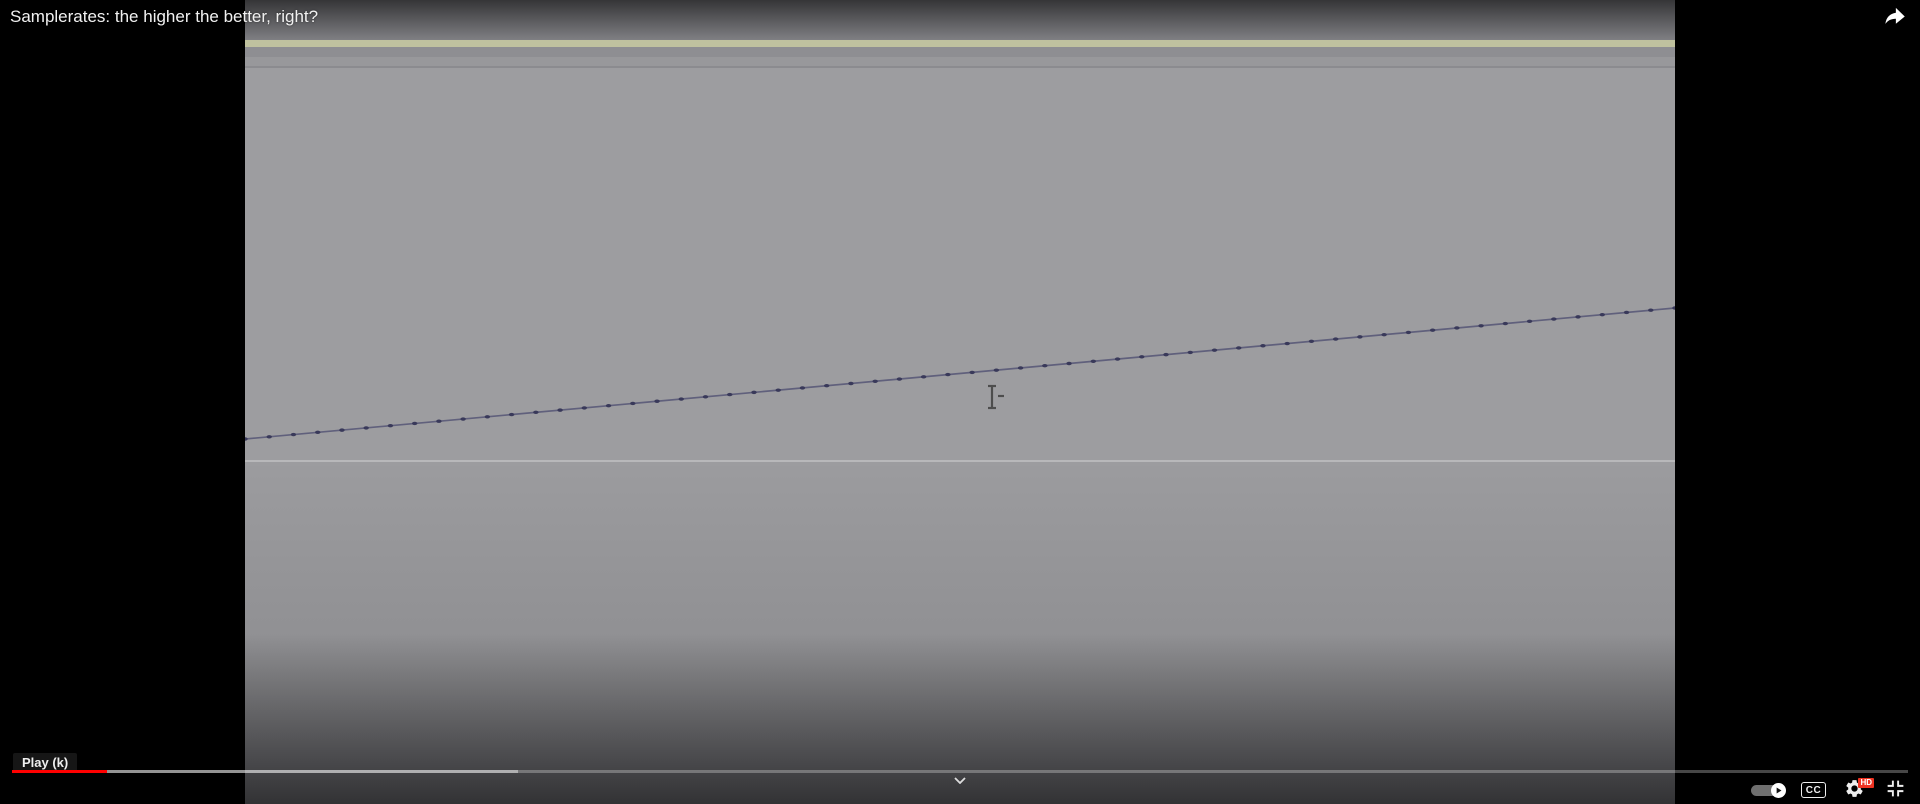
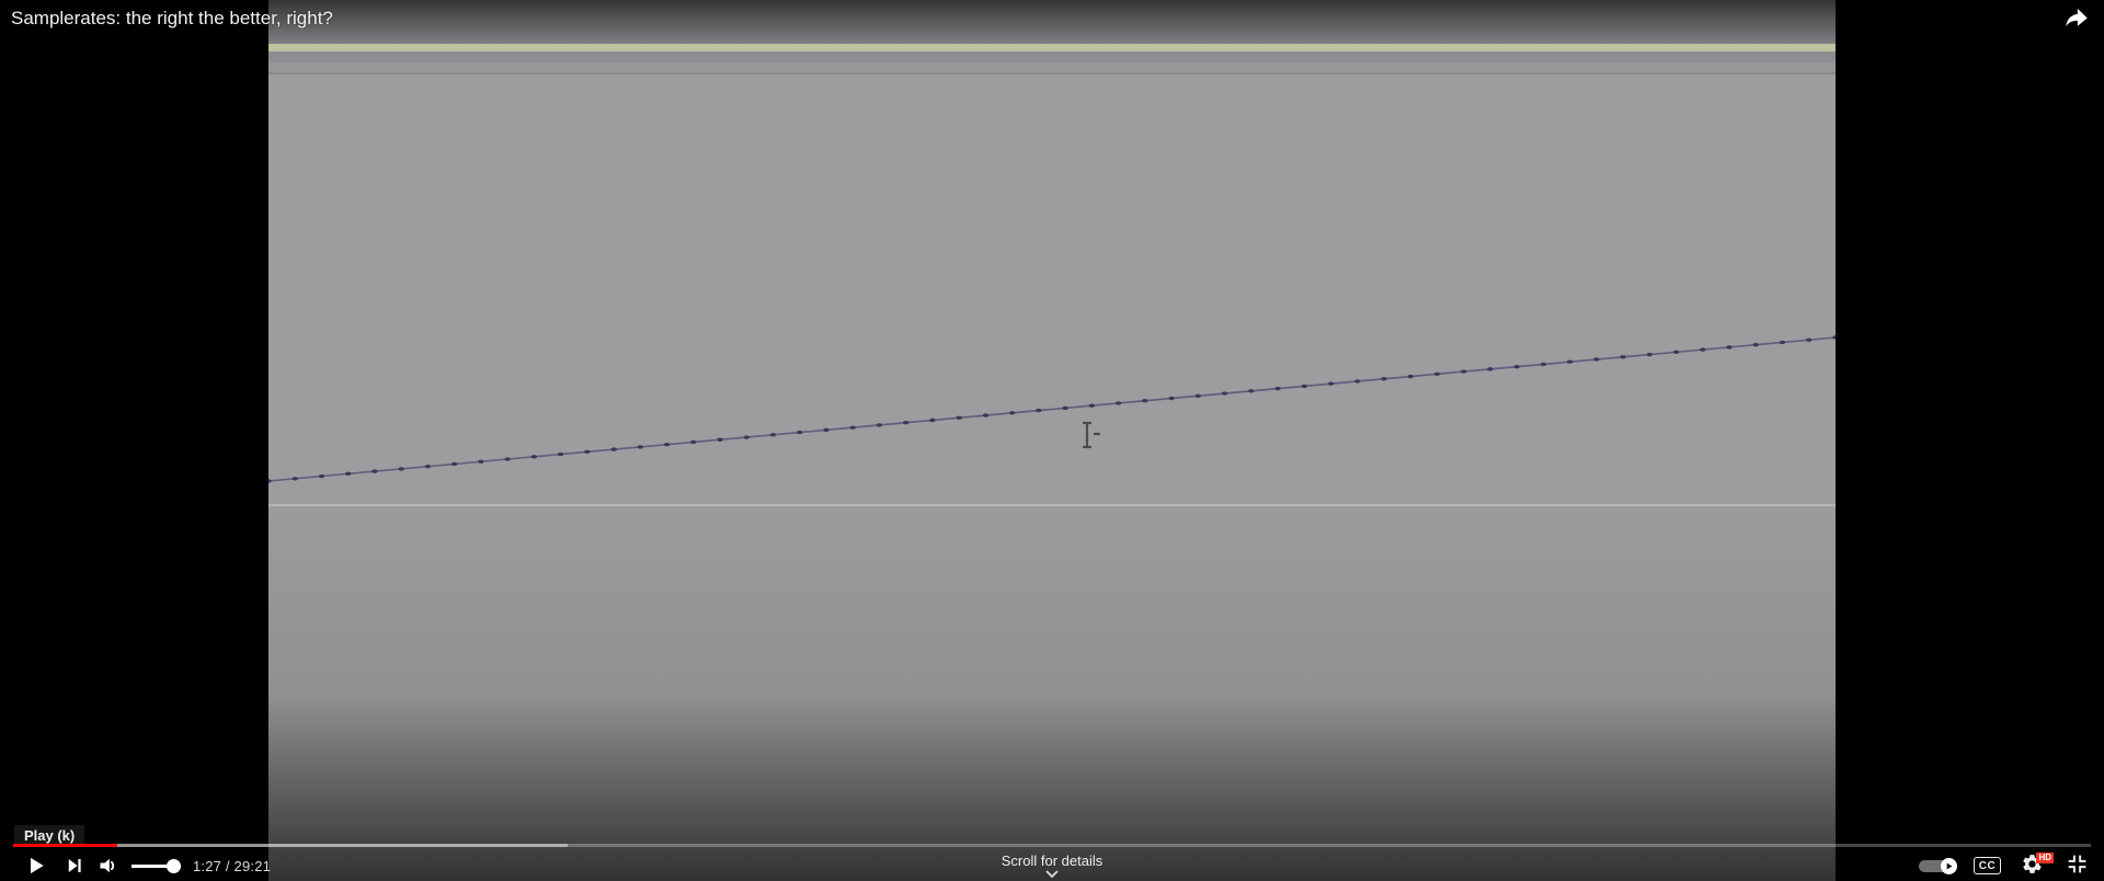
- Samplerates: the higher the better, right?
+ Samplerates: the right the better, right?
  Play (k)
+ 1:27 / 29:21
+ Scroll for details
  CC
  HD
